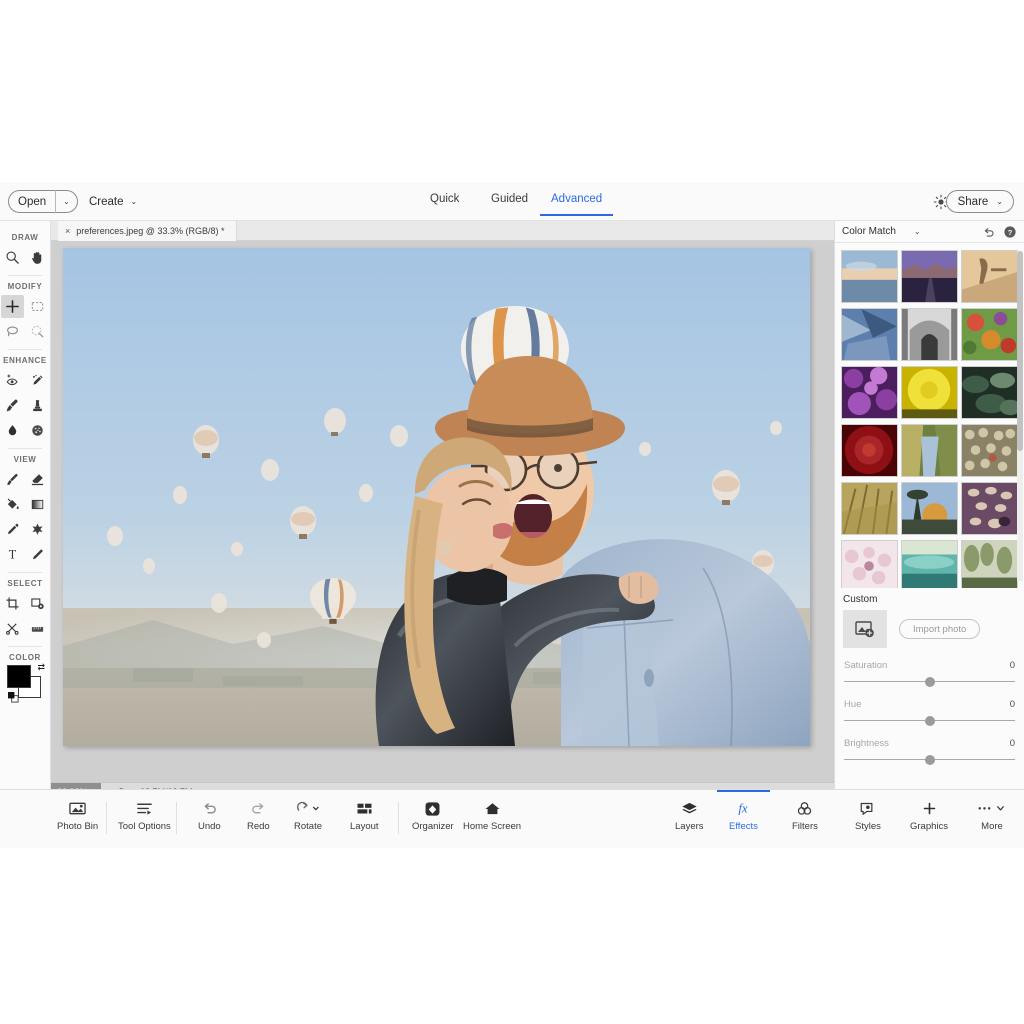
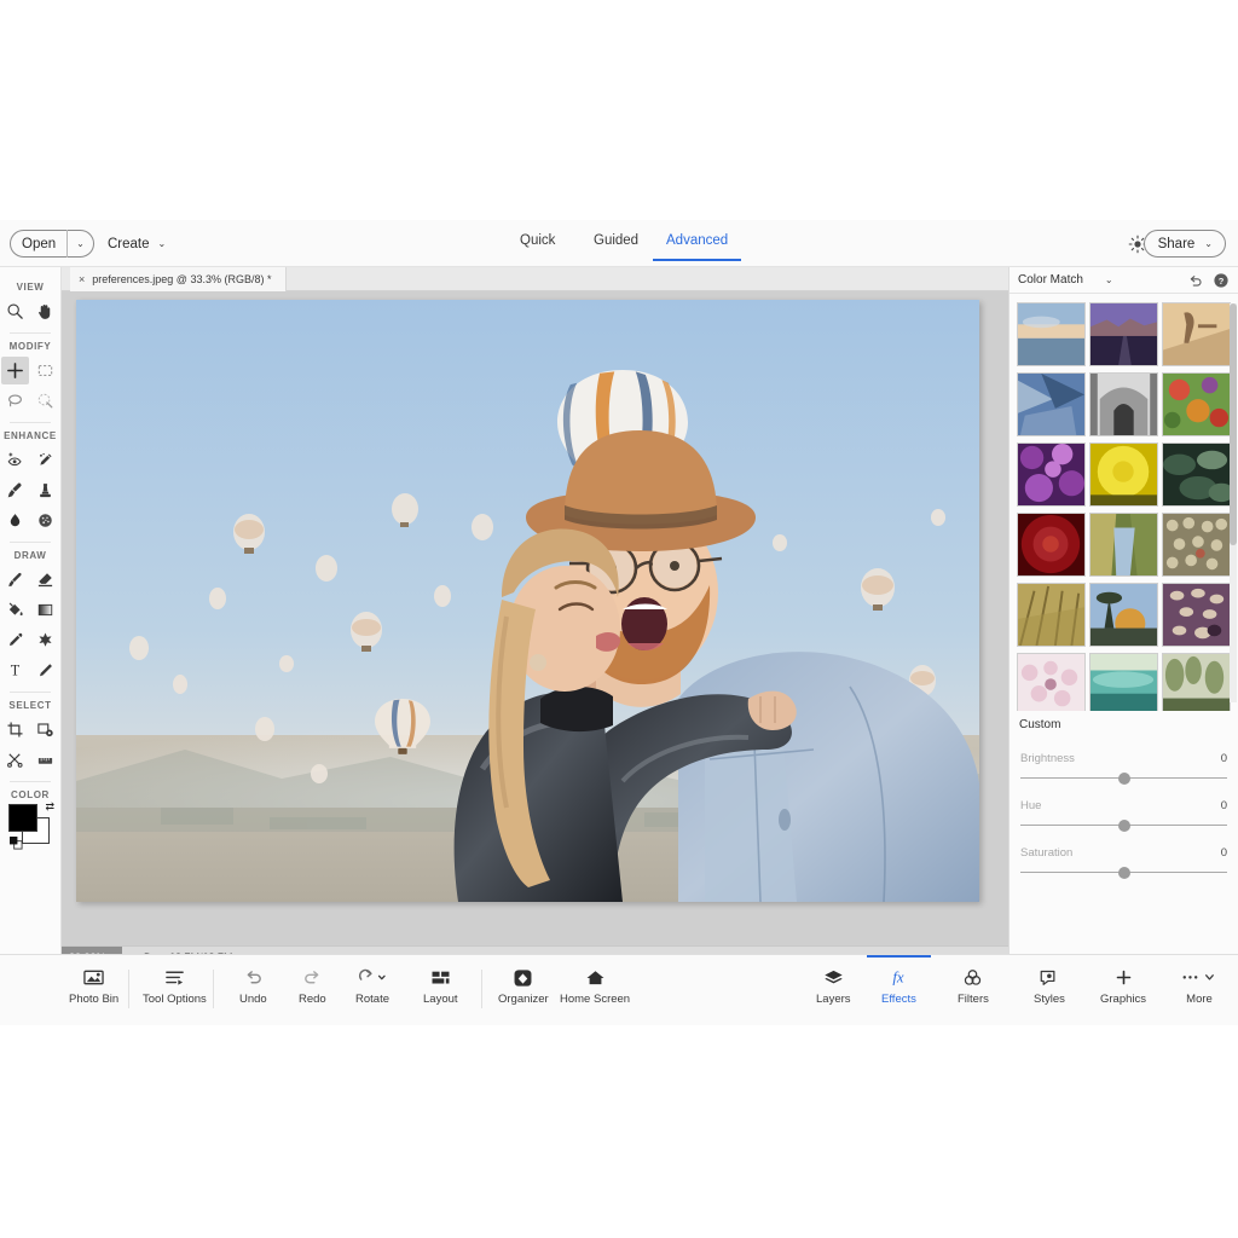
  Open
  ⌄
  Create
  ⌄
  Quick
  Guided
  Advanced
  Share
  ⌄
- DRAW
+ VIEW
  MODIFY
  ENHANCE
- VIEW
+ DRAW
  T
  SELECT
  COLOR
  ⇄
  ×
  preferences.jpeg @ 33.3% (RGB/8) *
  Color Match
  ⌄
  ?
  Custom
- Import photo
- Saturation
+ Brightness
  0
  Hue
  0
- Brightness
+ Saturation
  0
  Photo Bin
  Tool Options
  Undo
  Redo
  Rotate
  Layout
  Organizer
  Home Screen
  Layers
  fx
  Effects
  Filters
  Styles
  Graphics
  More
